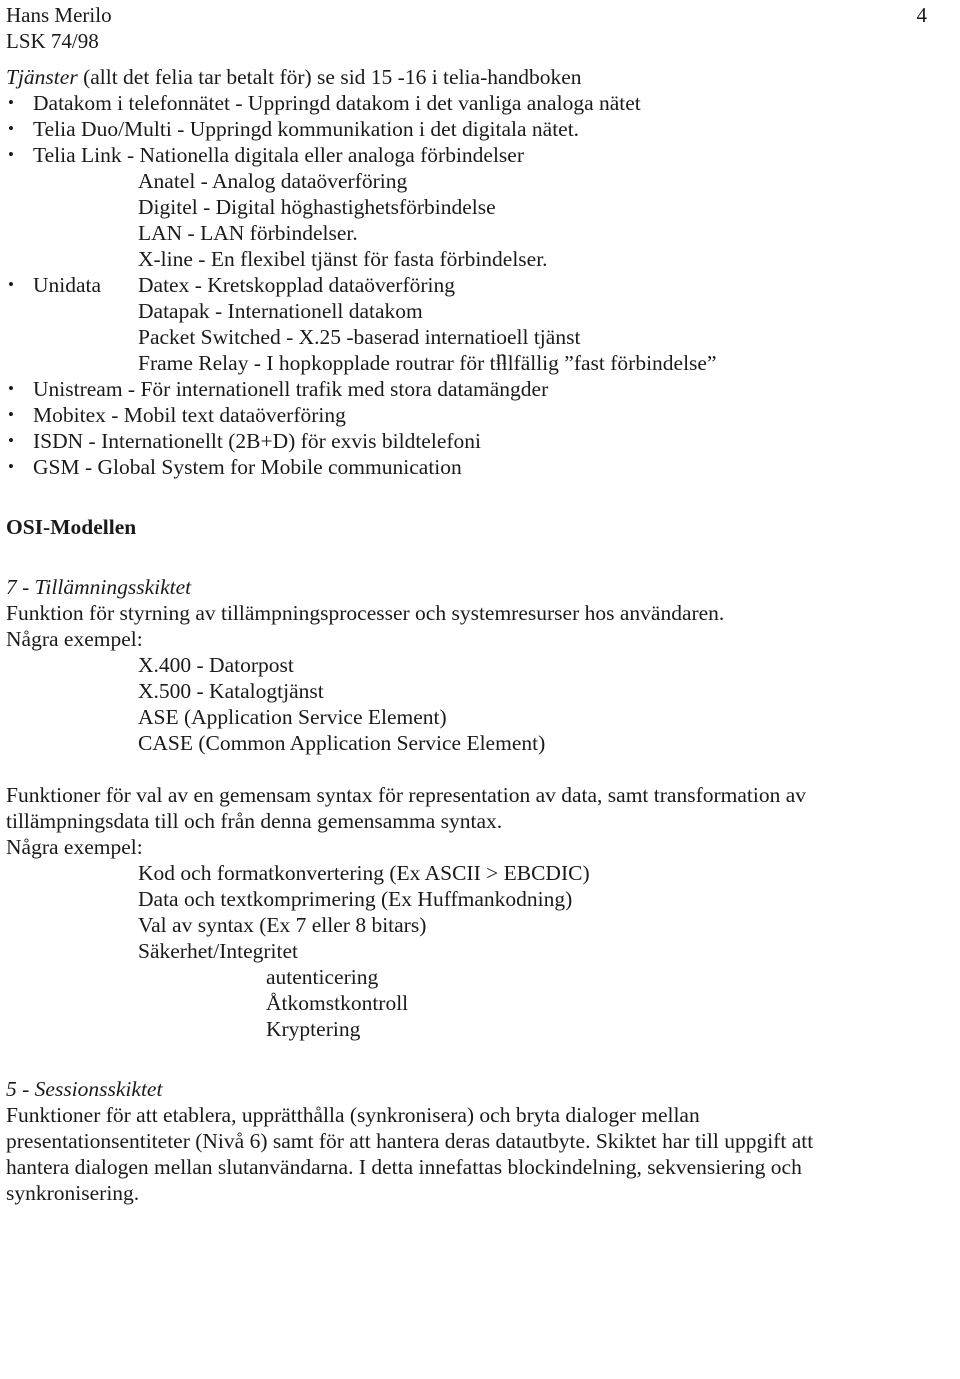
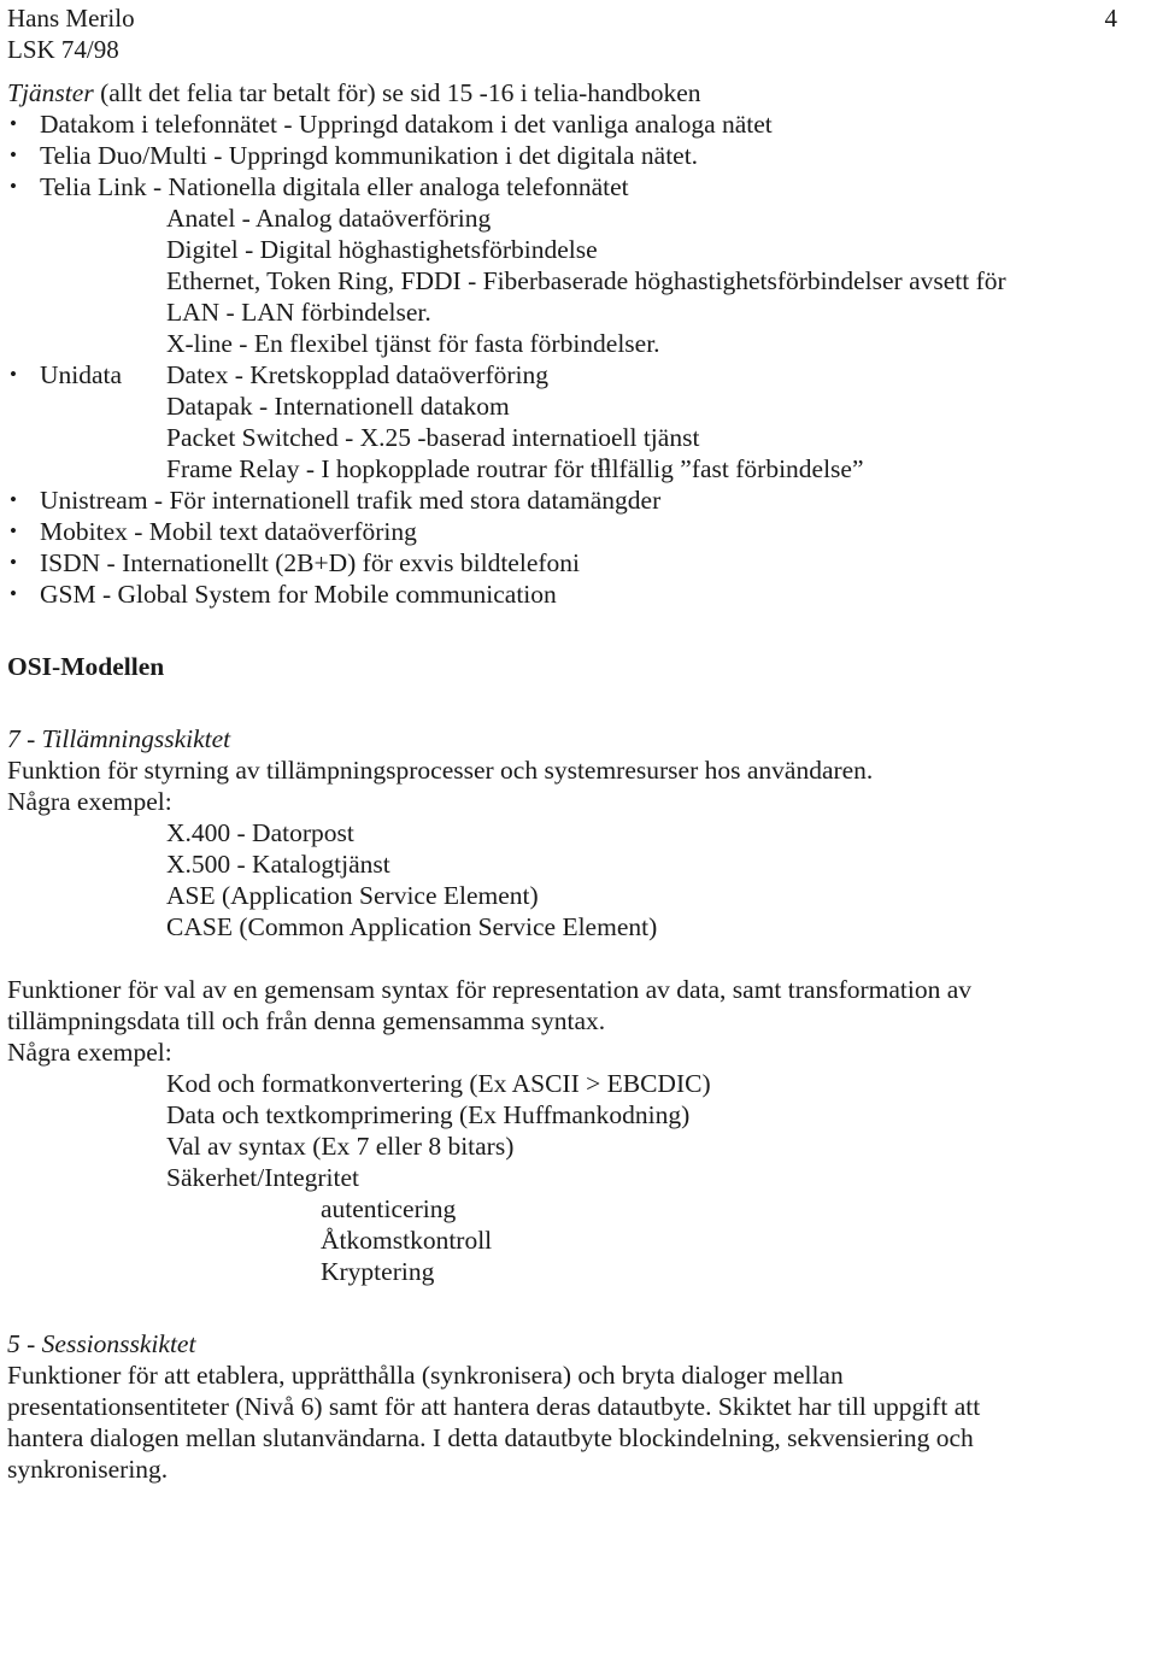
  Hans Merilo
  LSK 74/98
  4
  Tjänster (allt det felia tar betalt för) se sid 15 -16 i telia-handboken
  •
  Datakom i telefonnätet - Uppringd datakom i det vanliga analoga nätet
  •
  Telia Duo/Multi - Uppringd kommunikation i det digitala nätet.
  •
- Telia Link - Nationella digitala eller analoga förbindelser
+ Telia Link - Nationella digitala eller analoga telefonnätet
  Anatel - Analog dataöverföring
  Digitel - Digital höghastighetsförbindelse
+ Ethernet, Token Ring, FDDI - Fiberbaserade höghastighetsförbindelser avsett för
  LAN - LAN förbindelser.
  X-line - En flexibel tjänst för fasta förbindelser.
  •
  Unidata Datex - Kretskopplad dataöverföring
  Datapak - Internationell datakom
  Packet Switched - X.25 -baserad internatio
  n
  ell tjänst
  Frame Relay - I hopkopplade routrar för tillfällig ”fast förbindelse”
  •
  Unistream - För internationell trafik med stora datamängder
  •
  Mobitex - Mobil text dataöverföring
  •
  ISDN - Internationellt (2B+D) för exvis bildtelefoni
  •
  GSM - Global System for Mobile communication
  OSI-Modellen
  7 - Tillämningsskiktet
  Funktion för styrning av tillämpningsprocesser och systemresurser hos användaren.
  Några exempel:
  X.400 - Datorpost
  X.500 - Katalogtjänst
  ASE (Application Service Element)
  CASE (Common Application Service Element)
  Funktioner för val av en gemensam syntax för representation av data, samt transformation av
  tillämpningsdata till och från denna gemensamma syntax.
  Några exempel:
  Kod och formatkonvertering (Ex ASCII > EBCDIC)
  Data och textkomprimering (Ex Huffmankodning)
  Val av syntax (Ex 7 eller 8 bitars)
  Säkerhet/Integritet
  autenticering
  Åtkomstkontroll
  Kryptering
  5 - Sessionsskiktet
  Funktioner för att etablera, upprätthålla (synkronisera) och bryta dialoger mellan
  presentationsentiteter (Nivå 6) samt för att hantera deras datautbyte. Skiktet har till uppgift att
- hantera dialogen mellan slutanvändarna. I detta innefattas blockindelning, sekvensiering och
+ hantera dialogen mellan slutanvändarna. I detta datautbyte blockindelning, sekvensiering och
  synkronisering.
